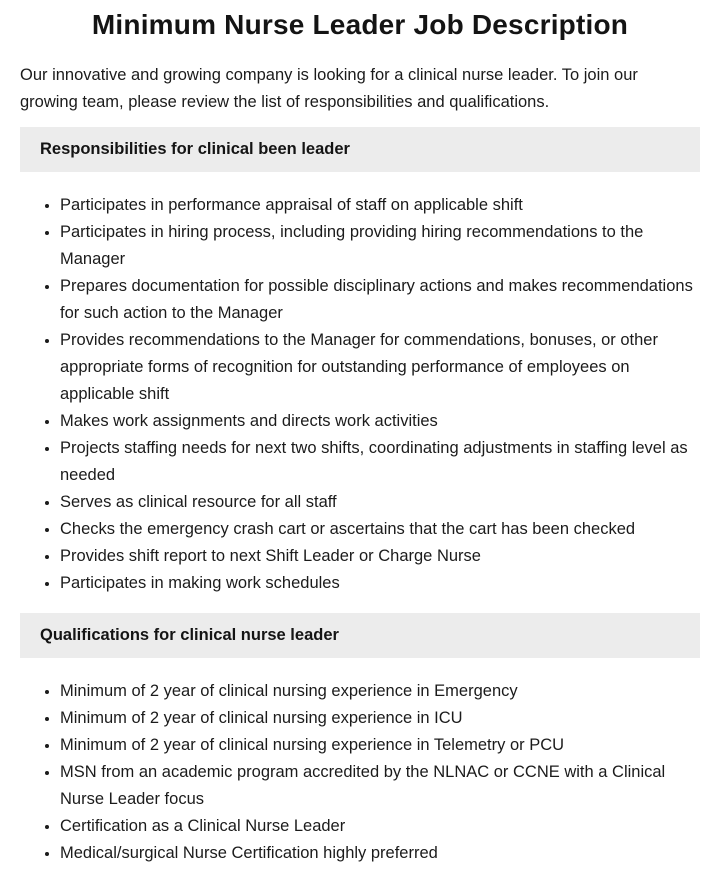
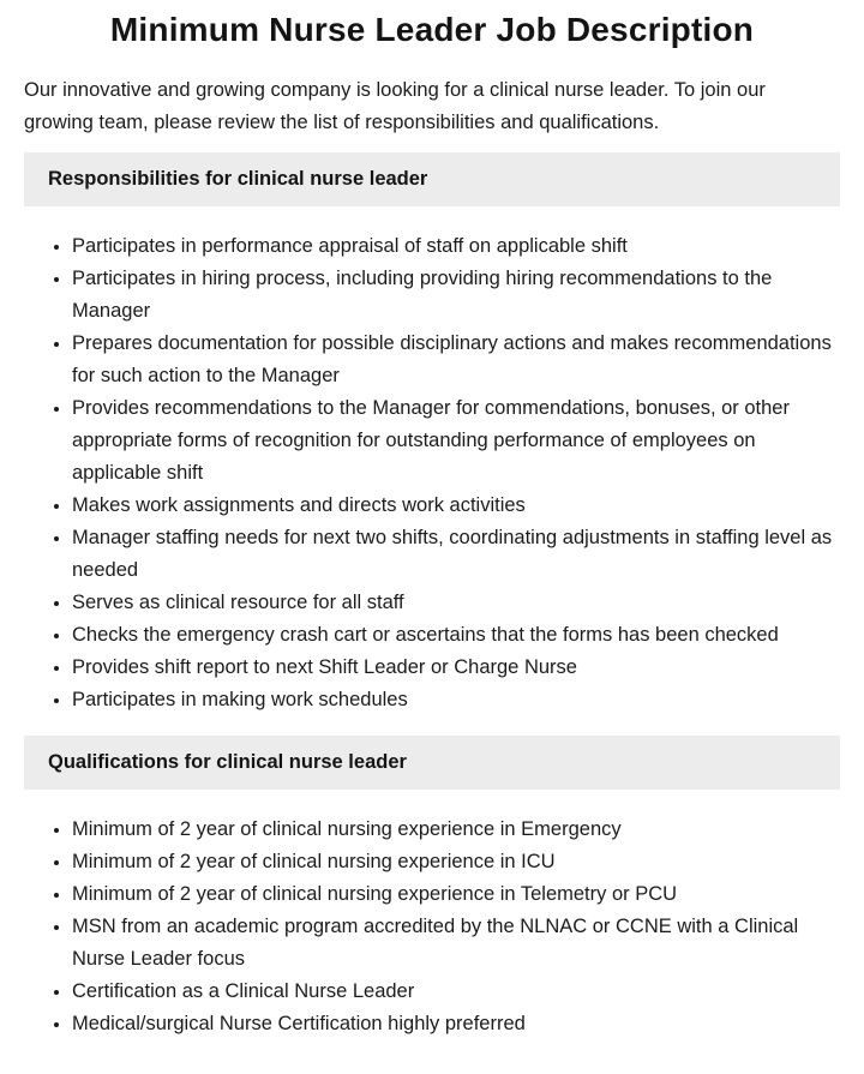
  Minimum Nurse Leader Job Description
  Our innovative and growing company is looking for a clinical nurse leader. To join our growing team, please review the list of responsibilities and qualifications.
- Responsibilities for clinical been leader
+ Responsibilities for clinical nurse leader
  Participates in performance appraisal of staff on applicable shift
  Participates in hiring process, including providing hiring recommendations to the Manager
  Prepares documentation for possible disciplinary actions and makes recommendations for such action to the Manager
  Provides recommendations to the Manager for commendations, bonuses, or other appropriate forms of recognition for outstanding performance of employees on applicable shift
  Makes work assignments and directs work activities
- Projects staffing needs for next two shifts, coordinating adjustments in staffing level as needed
+ Manager staffing needs for next two shifts, coordinating adjustments in staffing level as needed
  Serves as clinical resource for all staff
- Checks the emergency crash cart or ascertains that the cart has been checked
+ Checks the emergency crash cart or ascertains that the forms has been checked
  Provides shift report to next Shift Leader or Charge Nurse
  Participates in making work schedules
  Qualifications for clinical nurse leader
  Minimum of 2 year of clinical nursing experience in Emergency
  Minimum of 2 year of clinical nursing experience in ICU
  Minimum of 2 year of clinical nursing experience in Telemetry or PCU
  MSN from an academic program accredited by the NLNAC or CCNE with a Clinical Nurse Leader focus
  Certification as a Clinical Nurse Leader
  Medical/surgical Nurse Certification highly preferred
